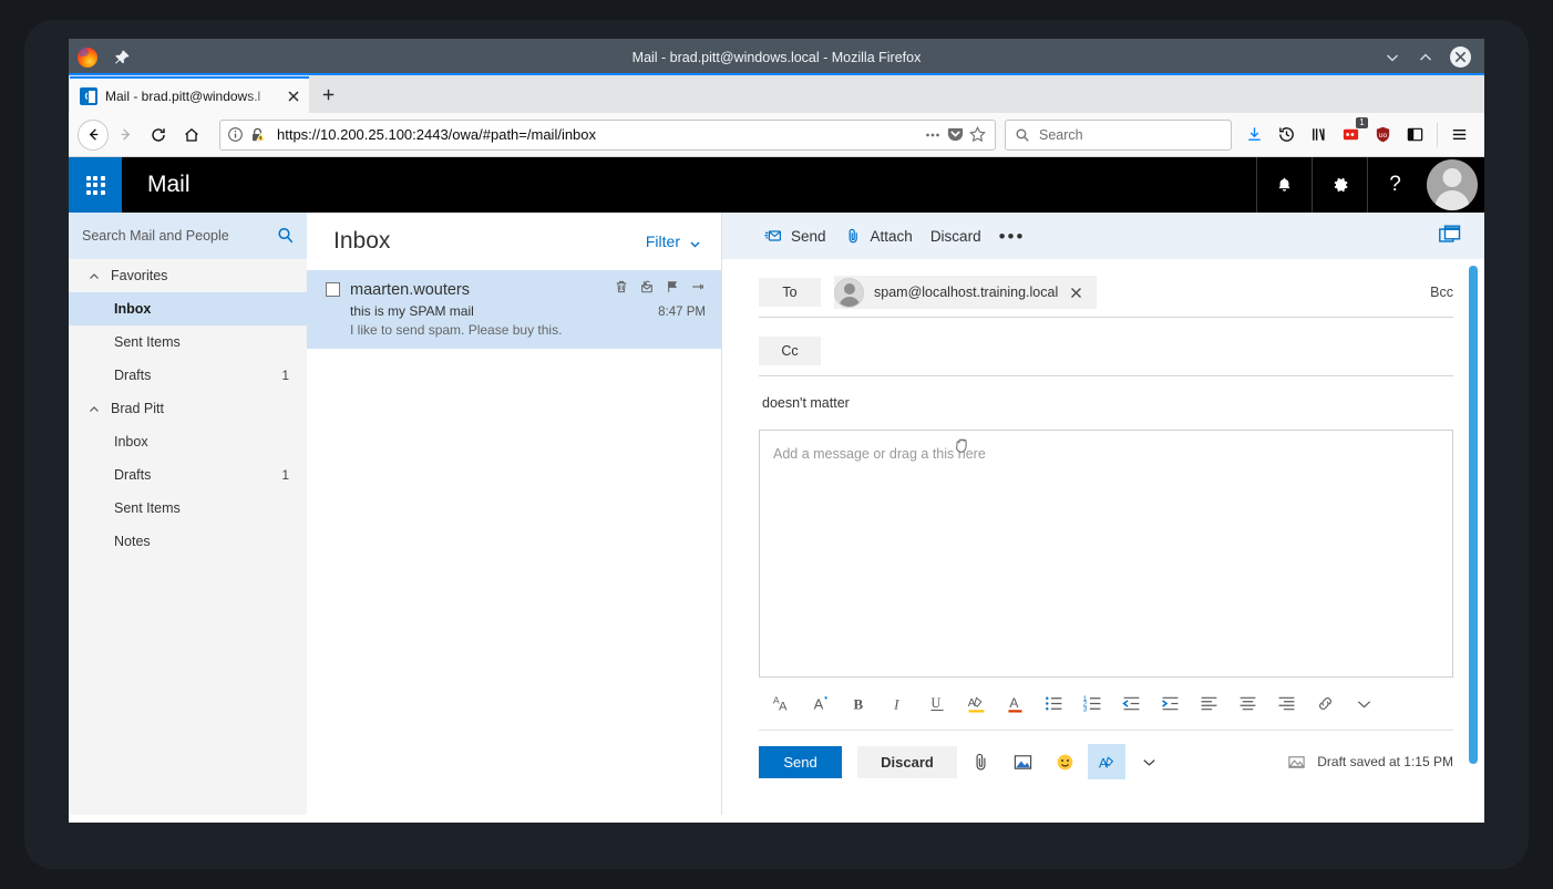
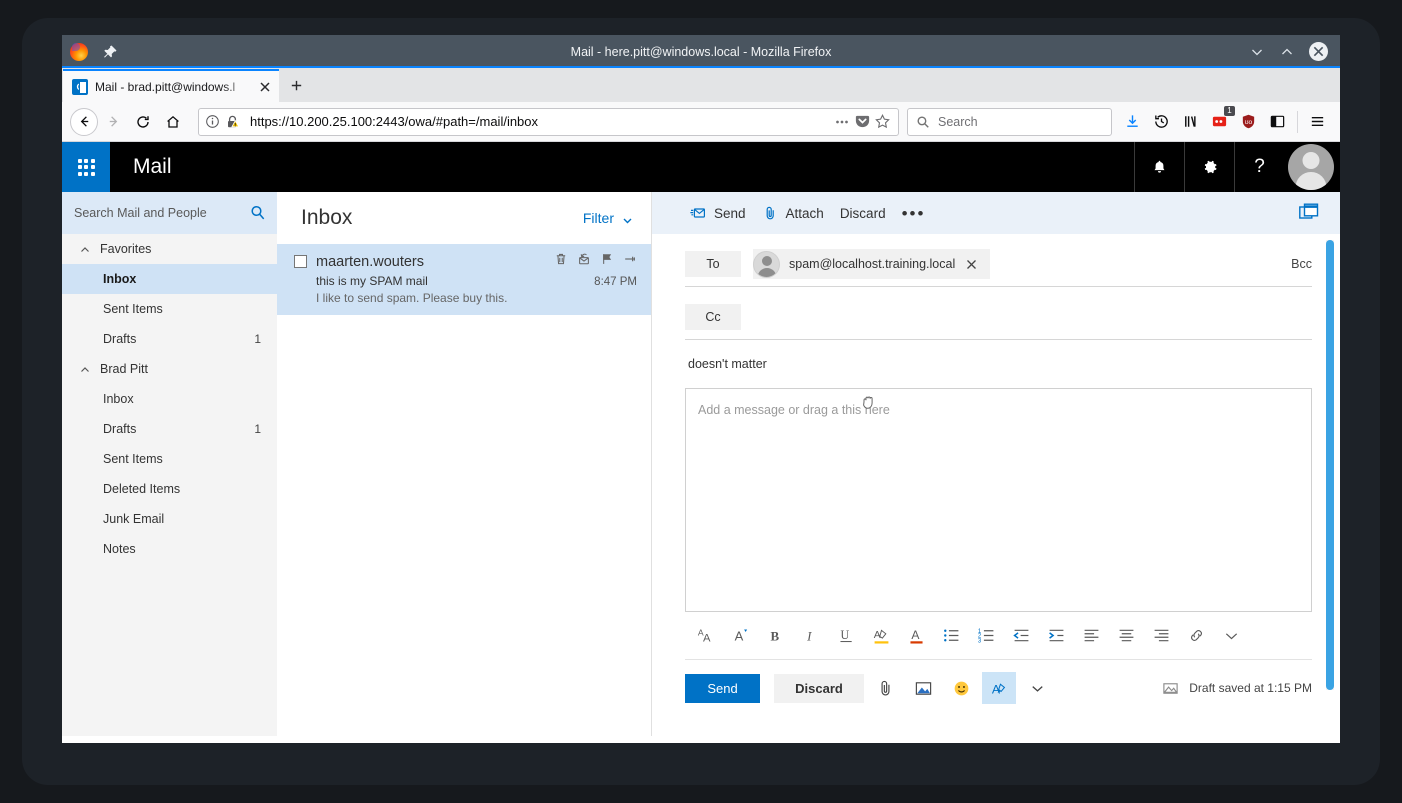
- Mail - brad.pitt@windows.local - Mozilla Firefox
+ Mail - here.pitt@windows.local - Mozilla Firefox
  O
  Mail - brad.pitt@windows.l
  https://10.200.25.100:2443/owa/#path=/mail/inbox
  Search
  1
  Mail
  ?
  Search Mail and People
  Favorites
  Inbox
  Sent Items
  Drafts
  1
  Brad Pitt
  Inbox
  Drafts
  1
  Sent Items
+ Deleted Items
+ Junk Email
  Notes
  Inbox
  Filter
  maarten.wouters
  this is my SPAM mail
  8:47 PM
  I like to send spam. Please buy this.
  Send
  Attach
  Discard
  •••
  To
  spam@localhost.training.local
  Bcc
  Cc
  doesn't matter
  Add a message or drag a this here
  A
  A
  A
  B
  I
  U
  A
  A
  Send
  Discard
  A
  Draft saved at 1:15 PM
